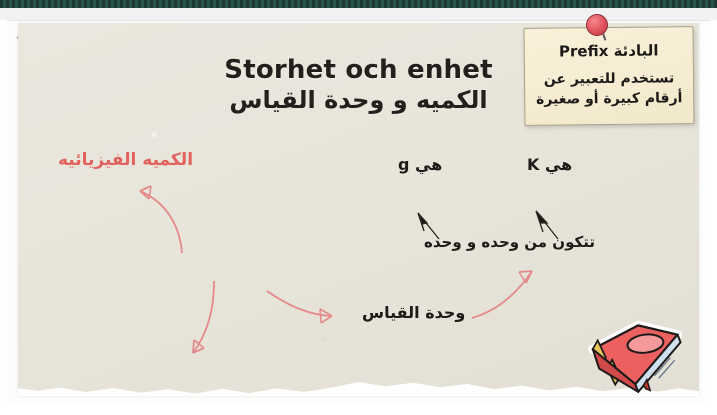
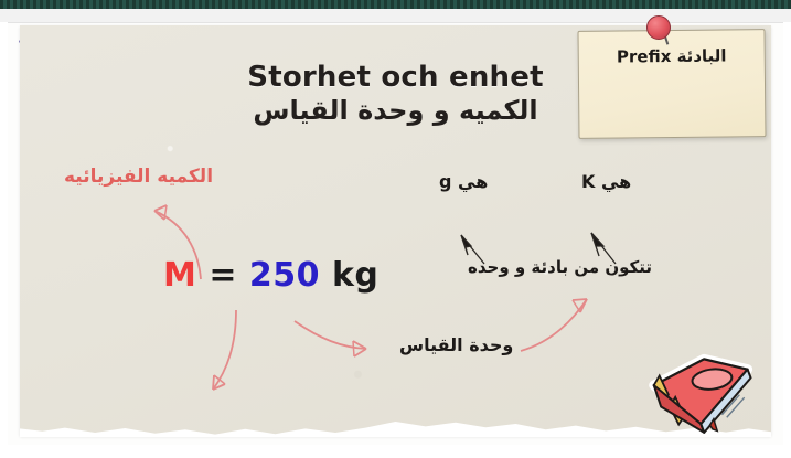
  Storhet och enhet
  الكميه و وحدة القياس
  الكميه الفيزيائيه
+ M = 250 kg
  وحدة القياس
- تتكون من وحده و وحده
+ تتكون من بادئة و وحده
  هي g
  هي K
  البادئة Prefix
- تستخدم للتعبير عن أرقام كبيرة أو صغيرة
